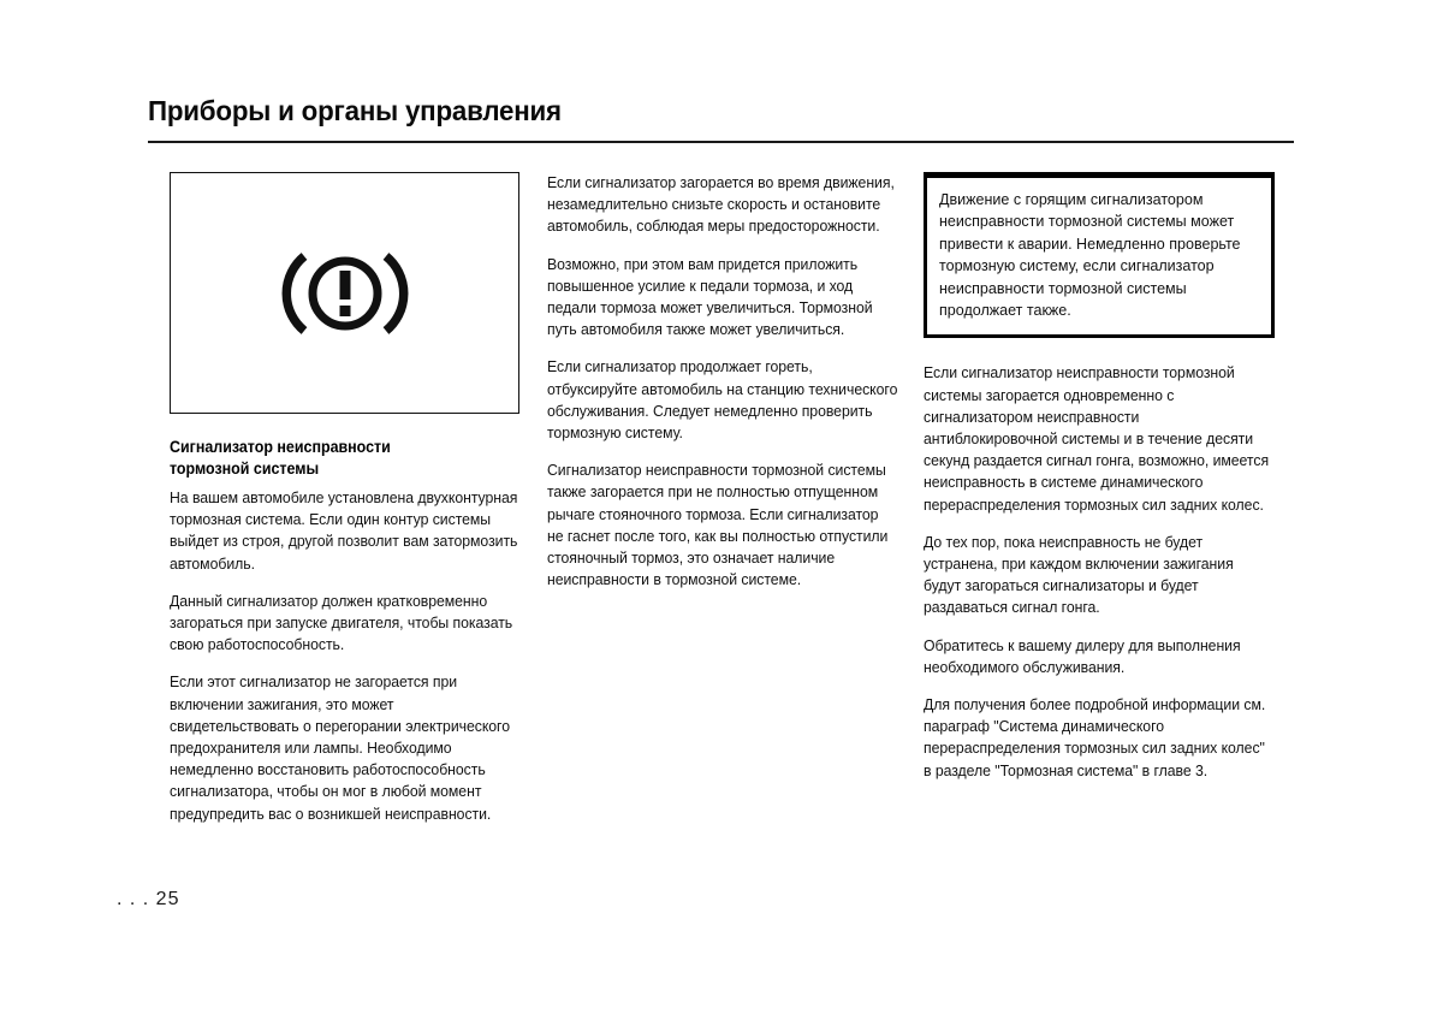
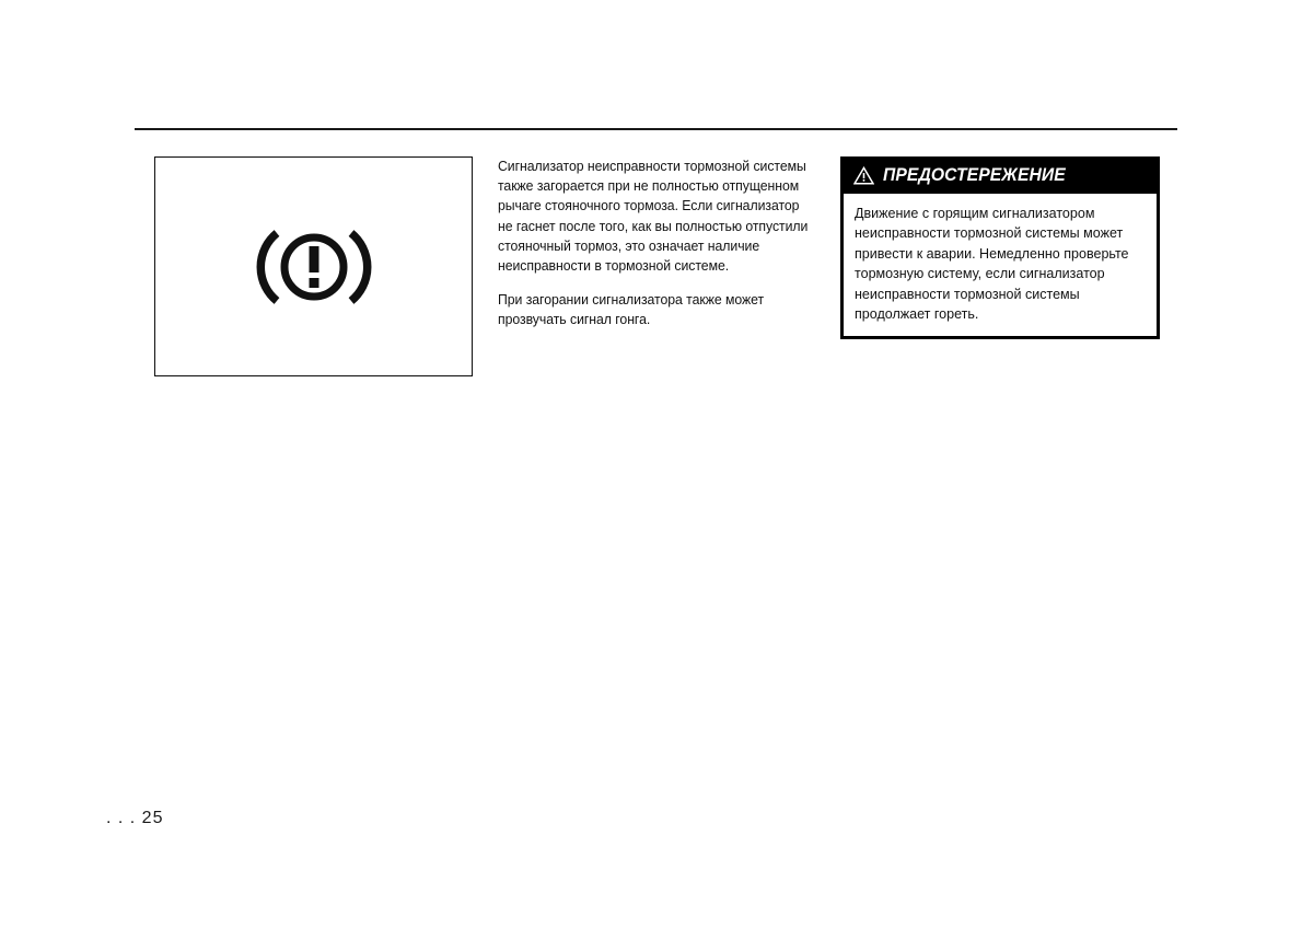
- Приборы и органы управления
- Сигнализатор неисправности
- тормозной системы
- На вашем автомобиле установлена двухконтурная тормозная система. Если один контур системы выйдет из строя, другой позволит вам затормозить автомобиль.
- Данный сигнализатор должен кратковременно загораться при запуске двигателя, чтобы показать свою работоспособность.
- Если этот сигнализатор не загорается при включении зажигания, это может свидетельствовать о перегорании электрического предохранителя или лампы. Необходимо немедленно восстановить работоспособность сигнализатора, чтобы он мог в любой момент предупредить вас о возникшей неисправности.
- Если сигнализатор загорается во время движения, незамедлительно снизьте скорость и остановите автомобиль, соблюдая меры предосторожности.
- Возможно, при этом вам придется приложить повышенное усилие к педали тормоза, и ход педали тормоза может увеличиться. Тормозной путь автомобиля также может увеличиться.
- Если сигнализатор продолжает гореть, отбуксируйте автомобиль на станцию технического обслуживания. Следует немедленно проверить тормозную систему.
  Сигнализатор неисправности тормозной системы также загорается при не полностью отпущенном рычаге стояночного тормоза. Если сигнализатор не гаснет после того, как вы полностью отпустили стояночный тормоз, это означает наличие неисправности в тормозной системе.
+ При загорании сигнализатора также может прозвучать сигнал гонга.
+ ПРЕДОСТЕРЕЖЕНИЕ
- Движение с горящим сигнализатором неисправности тормозной системы может привести к аварии. Немедленно проверьте тормозную систему, если сигнализатор неисправности тормозной системы продолжает также.
+ Движение с горящим сигнализатором неисправности тормозной системы может привести к аварии. Немедленно проверьте тормозную систему, если сигнализатор неисправности тормозной системы продолжает гореть.
- Если сигнализатор неисправности тормозной системы загорается одновременно с сигнализатором неисправности антиблокировочной системы и в течение десяти секунд раздается сигнал гонга, возможно, имеется неисправность в системе динамического перераспределения тормозных сил задних колес.
- До тех пор, пока неисправность не будет устранена, при каждом включении зажигания будут загораться сигнализаторы и будет раздаваться сигнал гонга.
- Обратитесь к вашему дилеру для выполнения необходимого обслуживания.
- Для получения более подробной информации см. параграф "Система динамического перераспределения тормозных сил задних колес" в разделе "Тормозная система" в главе 3.
  . . . 25
